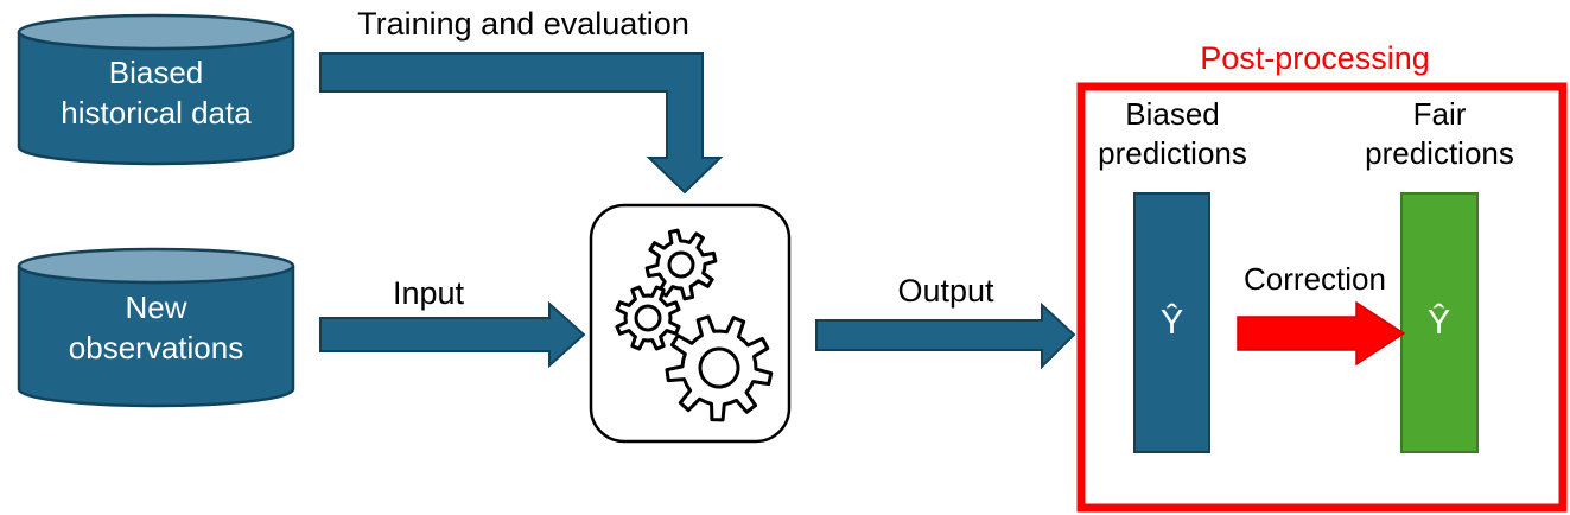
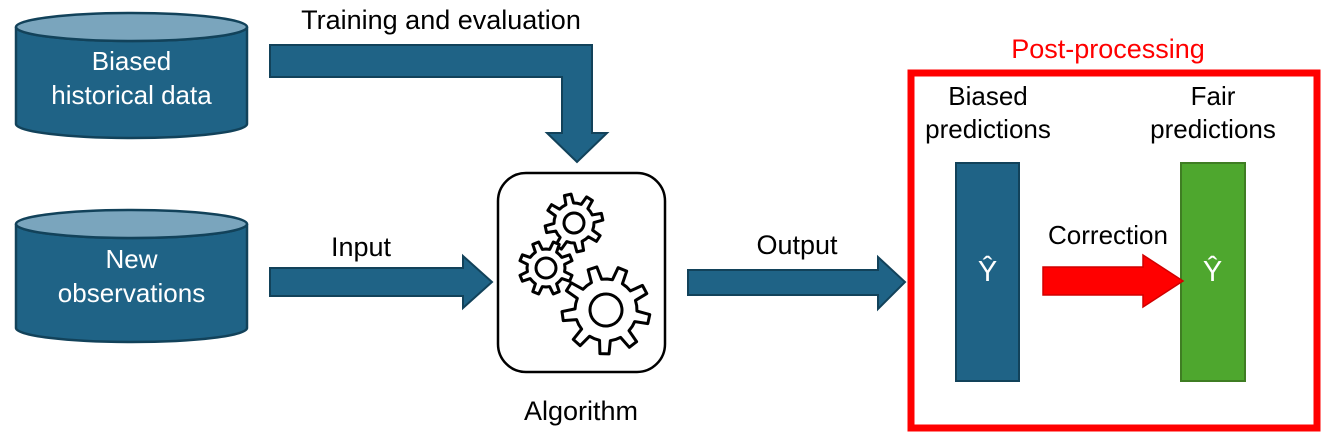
  Biased
  historical data
  New
  observations
  Training and evaluation
  Input
  Output
+ Algorithm
  Post-processing
  Biased
  predictions
  Fair
  predictions
  Correction
  Ŷ
  Ŷ
